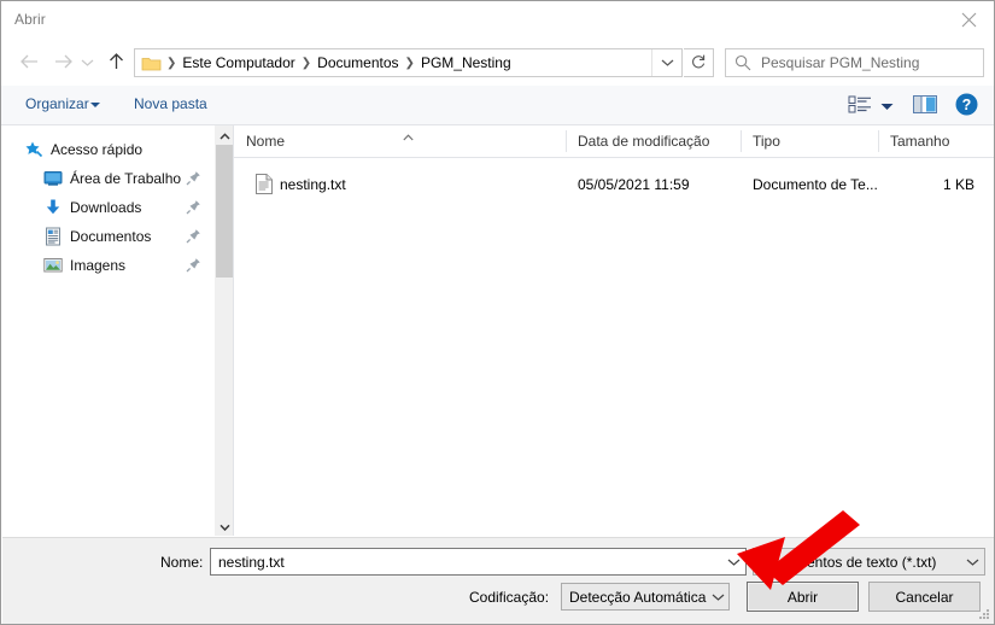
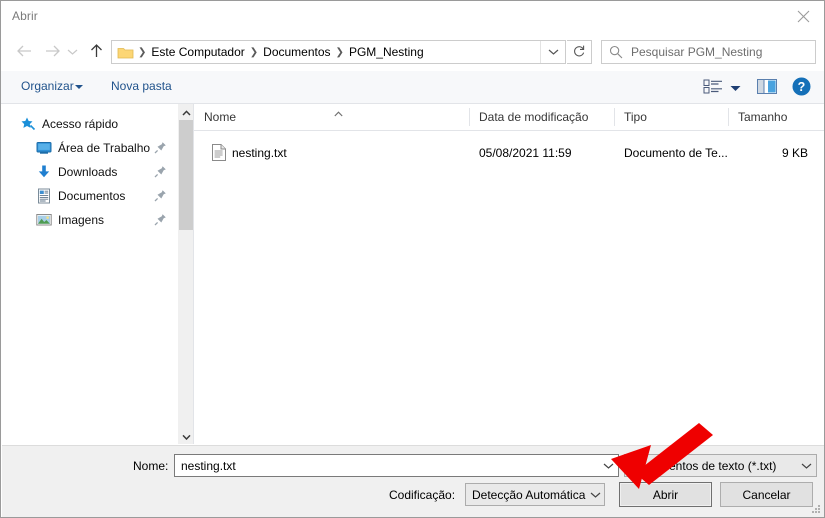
  Abrir
  ❯
  Este Computador
  ❯
  Documentos
  ❯
  PGM_Nesting
  Pesquisar PGM_Nesting
  Organizar
  Nova pasta
  ?
  Acesso rápido
  Área de Trabalho
  Downloads
  Documentos
  Imagens
  Nome
  Data de modificação
  Tipo
  Tamanho
  nesting.txt
- 05/05/2021 11:59
+ 05/08/2021 11:59
  Documento de Te...
- 1 KB
+ 9 KB
  Nome:
  nesting.txt
  ntos de texto (*.txt)
  Codificação:
  Detecção Automática
  Abrir
  Cancelar
